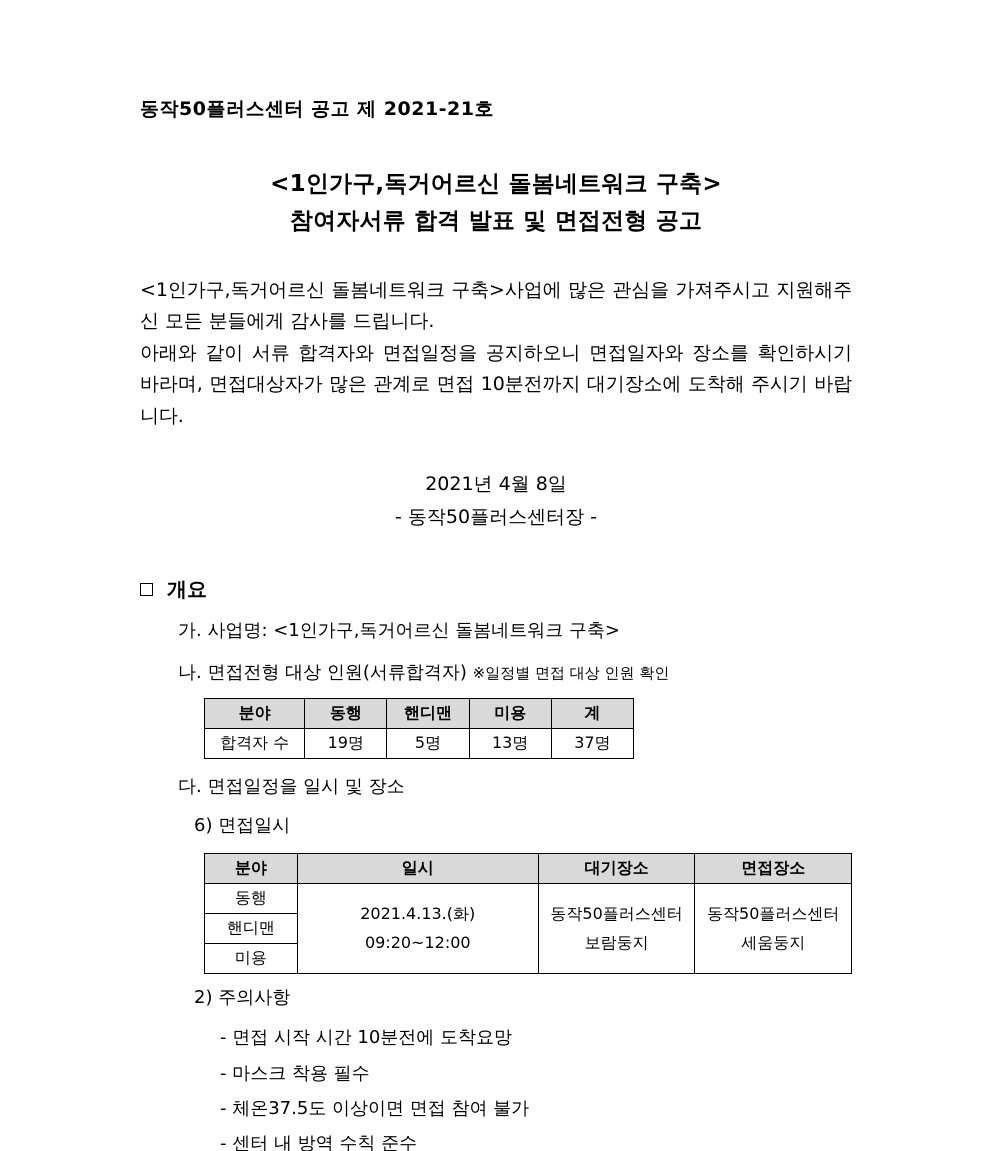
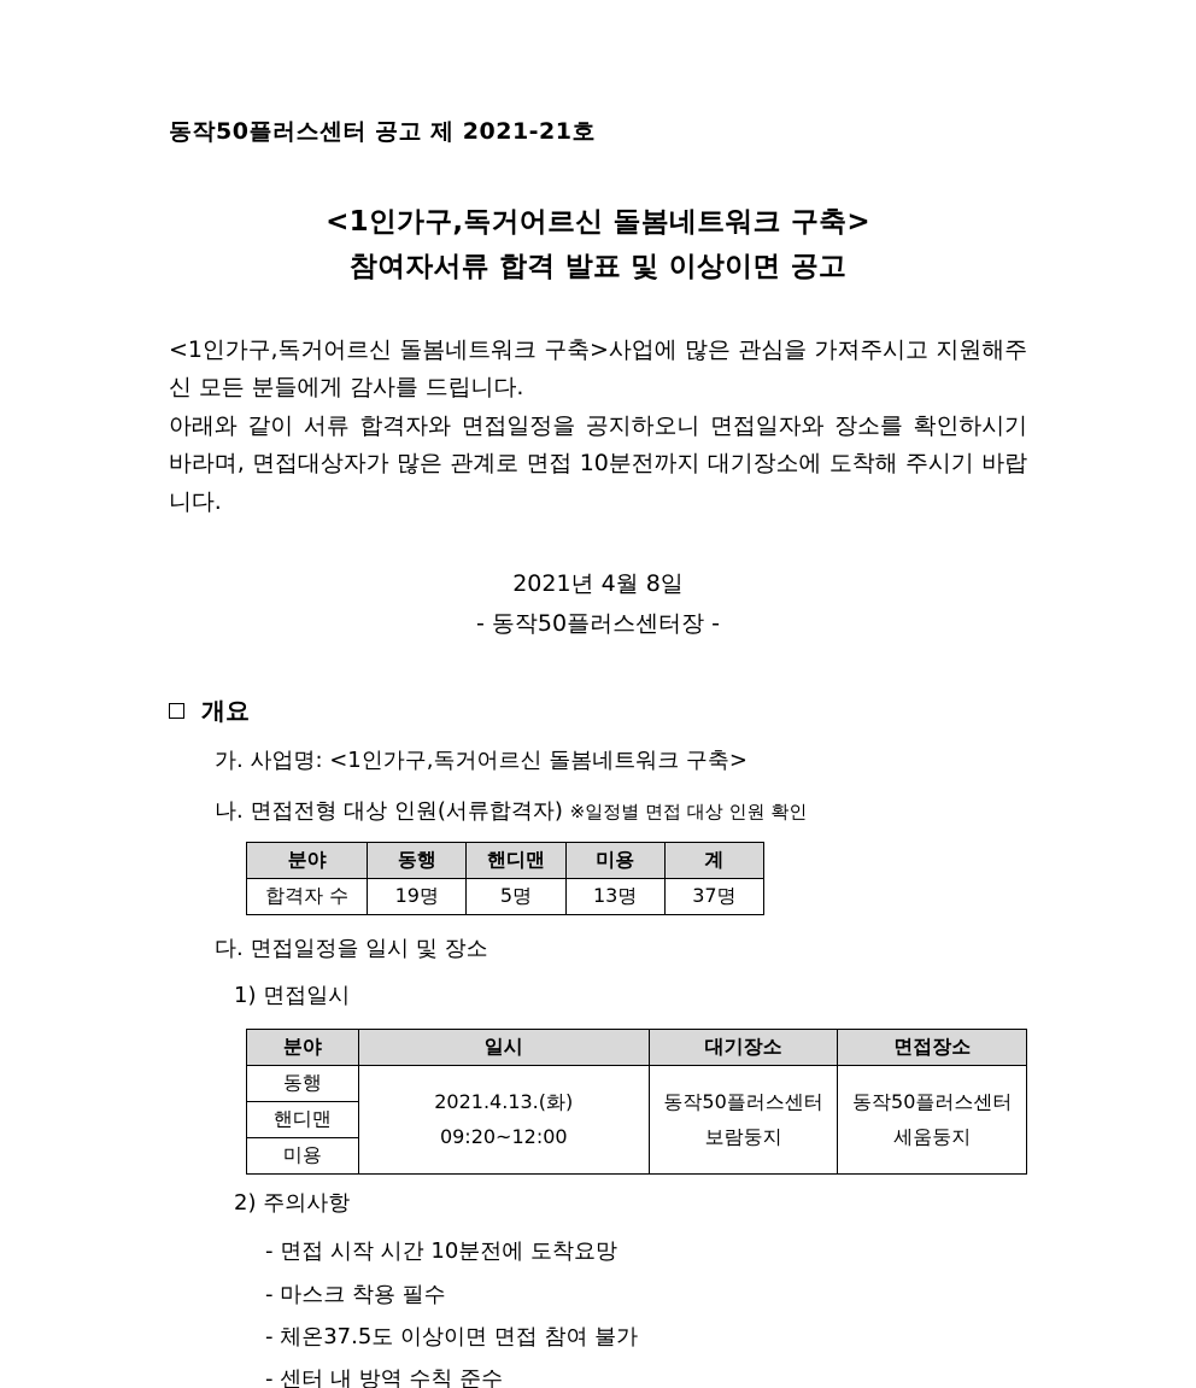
  동작50플러스센터 공고 제 2021-21호
  <1인가구,독거어르신 돌봄네트워크 구축>
- 참여자서류 합격 발표 및 면접전형 공고
+ 참여자서류 합격 발표 및 이상이면 공고
  <1인가구,독거어르신 돌봄네트워크 구축>사업에 많은 관심을 가져주시고 지원해주신 모든 분들에게 감사를 드립니다.
  아래와 같이 서류 합격자와 면접일정을 공지하오니 면접일자와 장소를 확인하시기 바라며, 면접대상자가 많은 관계로 면접 10분전까지 대기장소에 도착해 주시기 바랍니다.
  2021년 4월 8일
  - 동작50플러스센터장 -
  개요
  가. 사업명: <1인가구,독거어르신 돌봄네트워크 구축>
  나. 면접전형 대상 인원(서류합격자) ※일정별 면접 대상 인원 확인
  분야	동행	핸디맨	미용	계
  합격자 수	19명	5명	13명	37명
  다. 면접일정을 일시 및 장소
- 6) 면접일시
+ 1) 면접일시
  분야	일시	대기장소	면접장소
  동행	2021.4.13.(화) 09:20~12:00	동작50플러스센터 보람둥지	동작50플러스센터 세움둥지
  핸디맨
  미용
  2) 주의사항
  - 면접 시작 시간 10분전에 도착요망
  - 마스크 착용 필수
  - 체온37.5도 이상이면 면접 참여 불가
  - 센터 내 방역 수칙 준수
